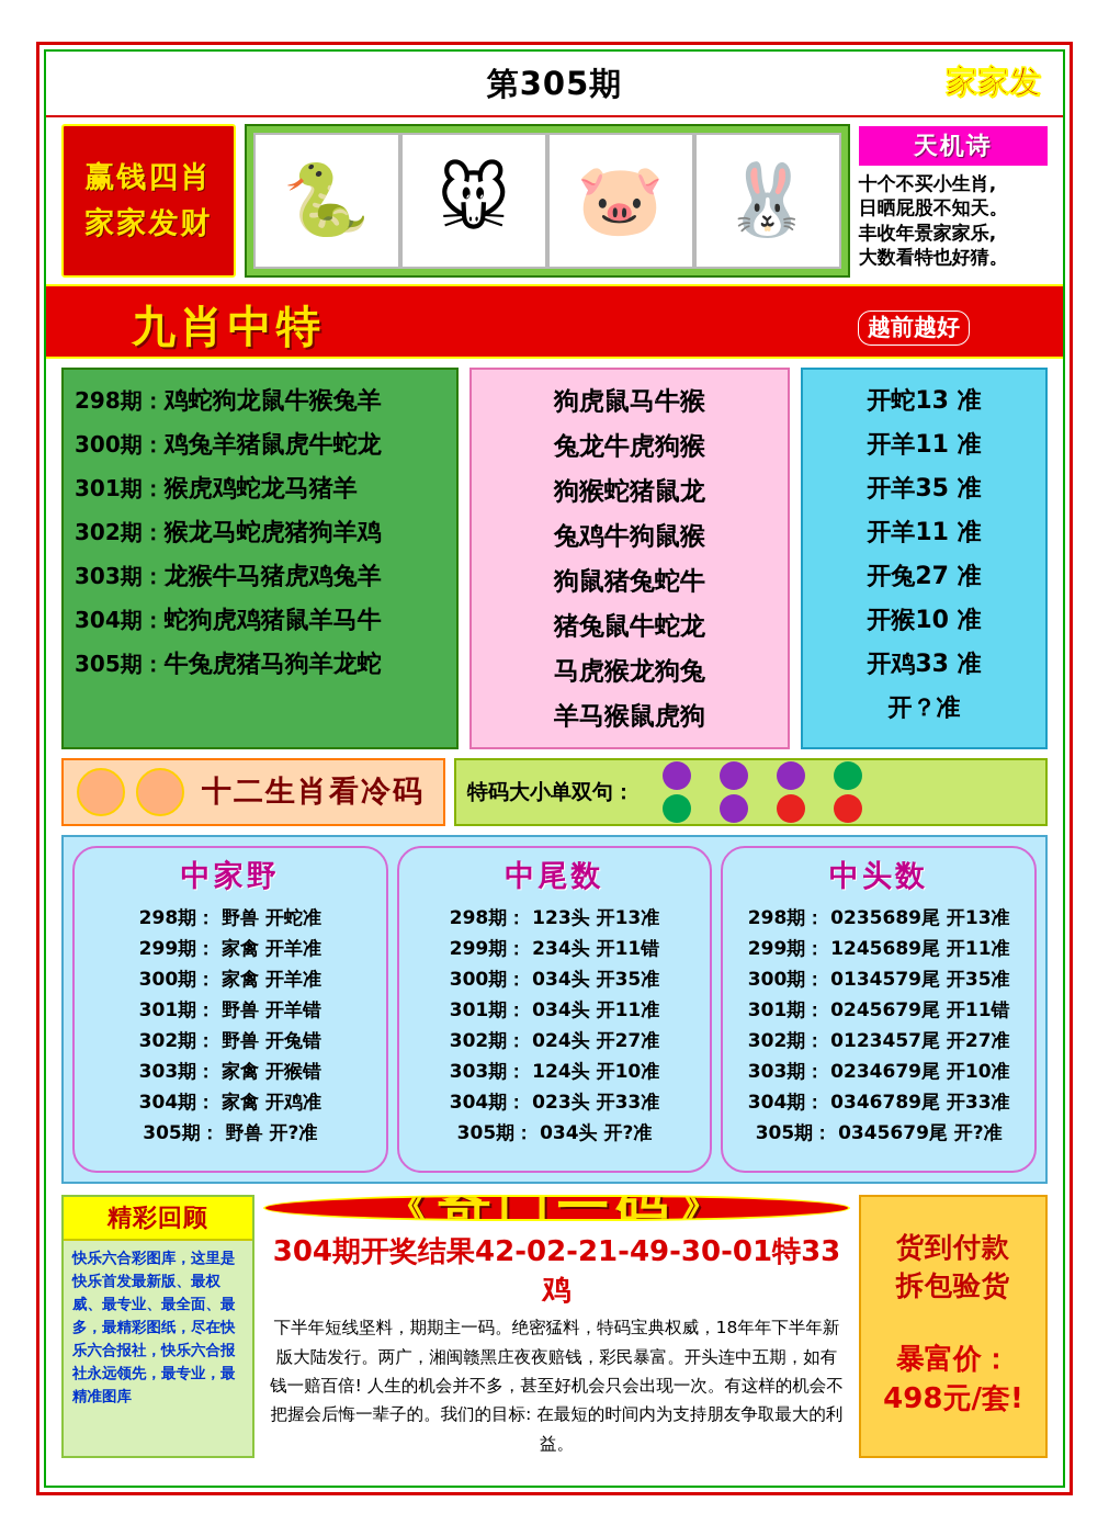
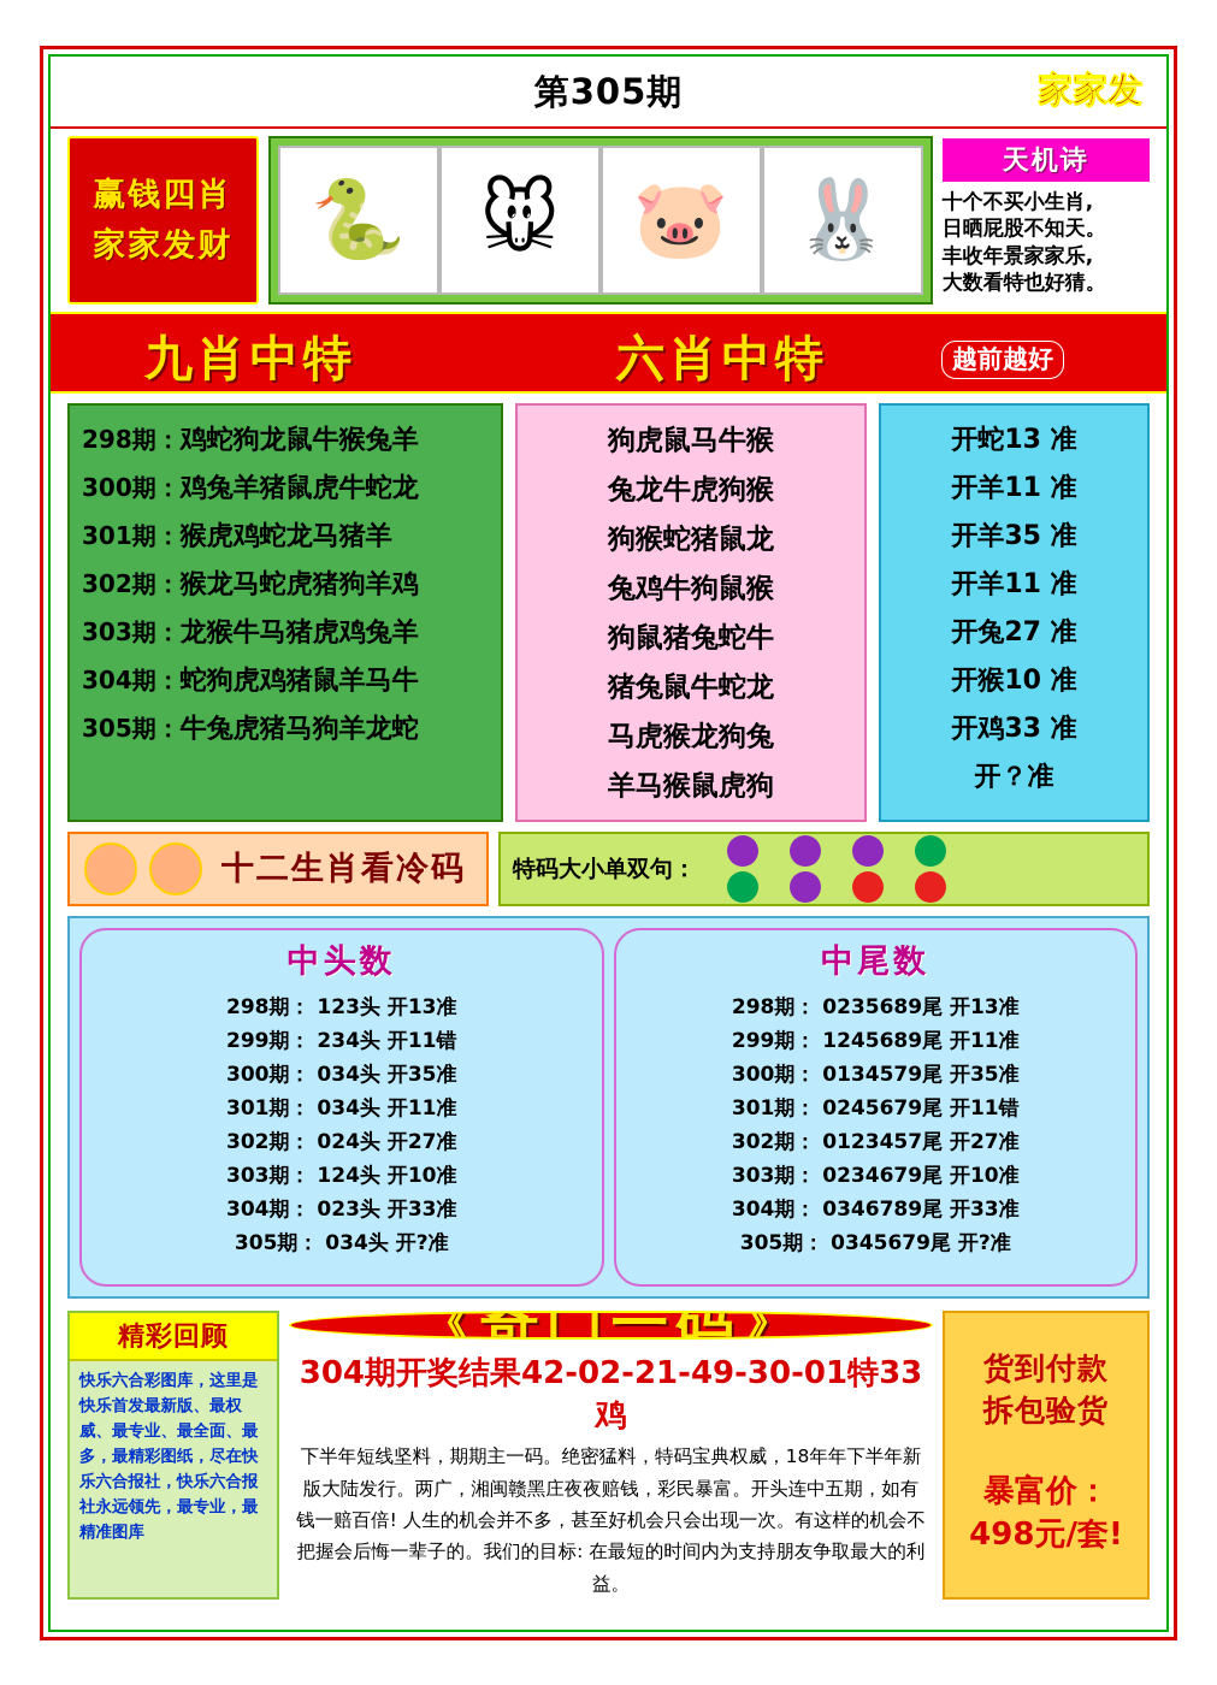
  第305期
  家家发
  赢钱四肖
  家家发财
  🐍
  🐭
  🐷
  🐰
  天机诗
  十个不买小生肖,
  日晒屁股不知天。
  丰收年景家家乐,
  大数看特也好猜。
  九肖中特
+ 六肖中特
  越前越好
  298期：鸡蛇狗龙鼠牛猴兔羊
  300期：鸡兔羊猪鼠虎牛蛇龙
  301期：猴虎鸡蛇龙马猪羊
  302期：猴龙马蛇虎猪狗羊鸡
  303期：龙猴牛马猪虎鸡兔羊
  304期：蛇狗虎鸡猪鼠羊马牛
  305期：牛兔虎猪马狗羊龙蛇
  狗虎鼠马牛猴
  兔龙牛虎狗猴
  狗猴蛇猪鼠龙
  兔鸡牛狗鼠猴
  狗鼠猪兔蛇牛
  猪兔鼠牛蛇龙
  马虎猴龙狗兔
  羊马猴鼠虎狗
  开蛇13 准
  开羊11 准
  开羊35 准
  开羊11 准
  开兔27 准
  开猴10 准
  开鸡33 准
  开？准
  十二生肖看冷码
  特码大小单双句：
- 中家野
- 298期： 野兽 开蛇准
- 299期： 家禽 开羊准
- 300期： 家禽 开羊准
- 301期： 野兽 开羊错
- 302期： 野兽 开兔错
- 303期： 家禽 开猴错
- 304期： 家禽 开鸡准
- 305期： 野兽 开?准
- 中尾数
+ 中头数
  298期： 123头 开13准
  299期： 234头 开11错
  300期： 034头 开35准
  301期： 034头 开11准
  302期： 024头 开27准
  303期： 124头 开10准
  304期： 023头 开33准
  305期： 034头 开?准
- 中头数
+ 中尾数
  298期： 0235689尾 开13准
  299期： 1245689尾 开11准
  300期： 0134579尾 开35准
  301期： 0245679尾 开11错
  302期： 0123457尾 开27准
  303期： 0234679尾 开10准
  304期： 0346789尾 开33准
  305期： 0345679尾 开?准
  精彩回顾
  快乐六合彩图库，这里是快乐首发最新版、最权威、最专业、最全面、最多，最精彩图纸，尽在快乐六合报社，快乐六合报社永远领先，最专业，最精准图库
  《奇门一码》
  304期开奖结果42-02-21-49-30-01特33鸡
  下半年短线坚料，期期主一码。绝密猛料，特码宝典权威，18年年下半年新版大陆发行。两广，湘闽赣黑庄夜夜赔钱，彩民暴富。开头连中五期，如有钱一赔百倍! 人生的机会并不多，甚至好机会只会出现一次。有这样的机会不把握会后悔一辈子的。我们的目标: 在最短的时间内为支持朋友争取最大的利益。
  货到付款
  拆包验货
  暴富价：
  498元/套!
